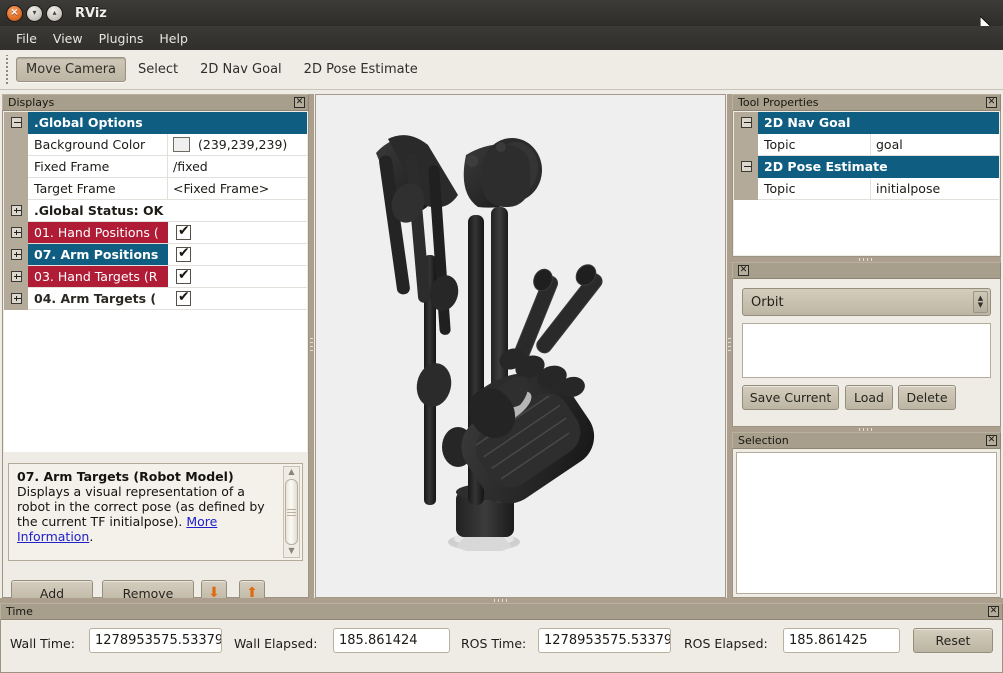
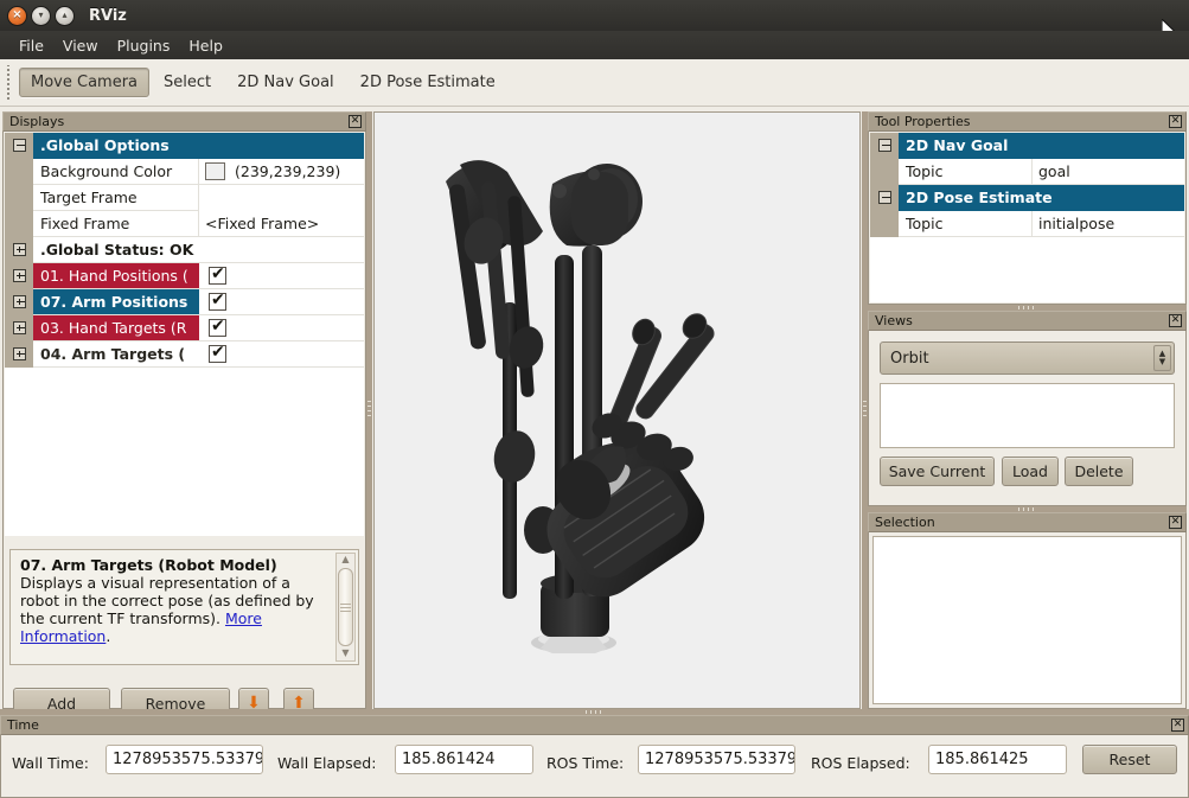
  ×
  ▾
  ▴
  RViz
  File
  View
  Plugins
  Help
  Move Camera
  Select
  2D Nav Goal
  2D Pose Estimate
  Displays
  ✕
  .Global Options
  Background Color
  (239,239,239)
- Fixed Frame
+ Target Frame
- /fixed
- Target Frame
+ Fixed Frame
  <Fixed Frame>
  .Global Status: OK
  01. Hand Positions (
  07. Arm Positions
  03. Hand Targets (R
  04. Arm Targets (
  07. Arm Targets (Robot Model)
- Displays a visual representation of a robot in the correct pose (as defined by the current TF initialpose). More Information.
+ Displays a visual representation of a robot in the correct pose (as defined by the current TF transforms). More Information.
  ▲
  ▼
  Add
  Remove
  ⬇
  ⬆
  Tool Properties
  ✕
  2D Nav Goal
  Topic
  goal
  2D Pose Estimate
  Topic
  initialpose
+ Views
  ✕
  Orbit
  ▲
  ▼
  Save Current
  Load
  Delete
  Selection
  ✕
  Time
  ✕
  Wall Time:
  1278953575.53379
  Wall Elapsed:
  185.861424
  ROS Time:
  1278953575.53379
  ROS Elapsed:
  185.861425
  Reset
